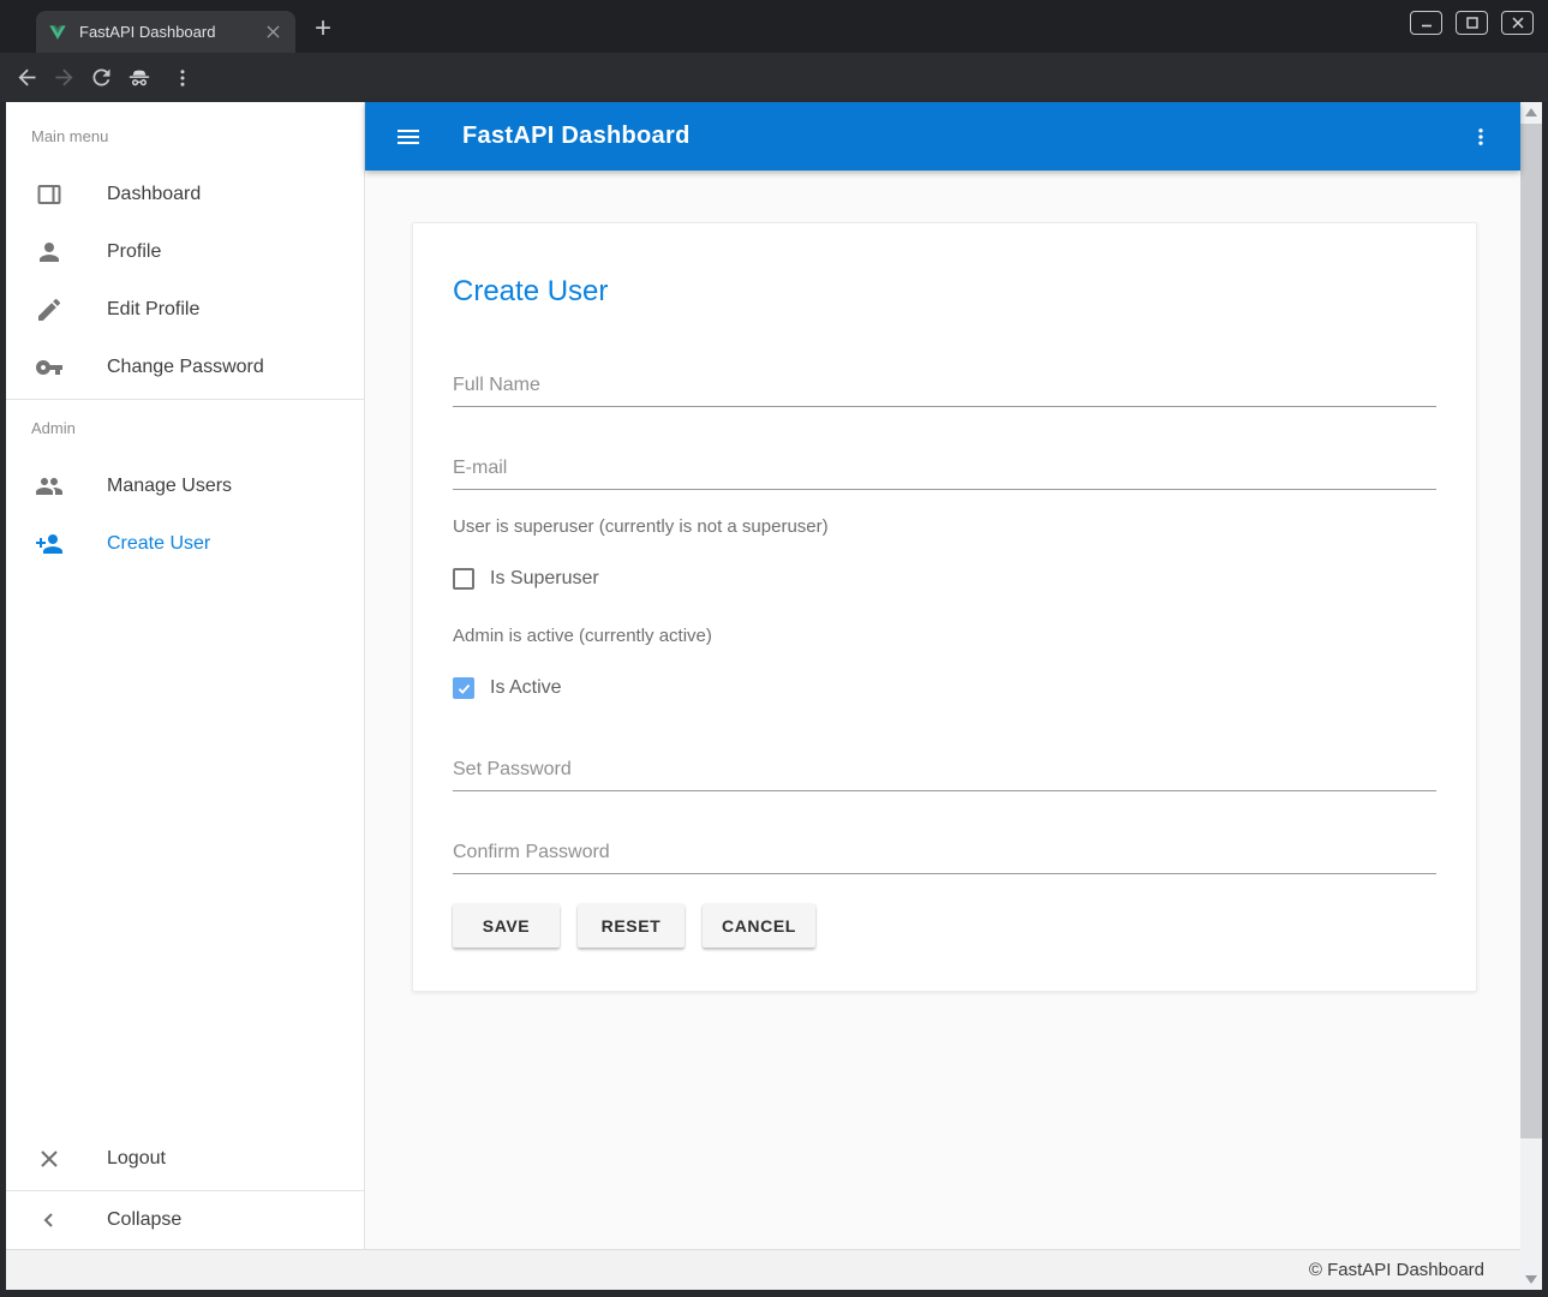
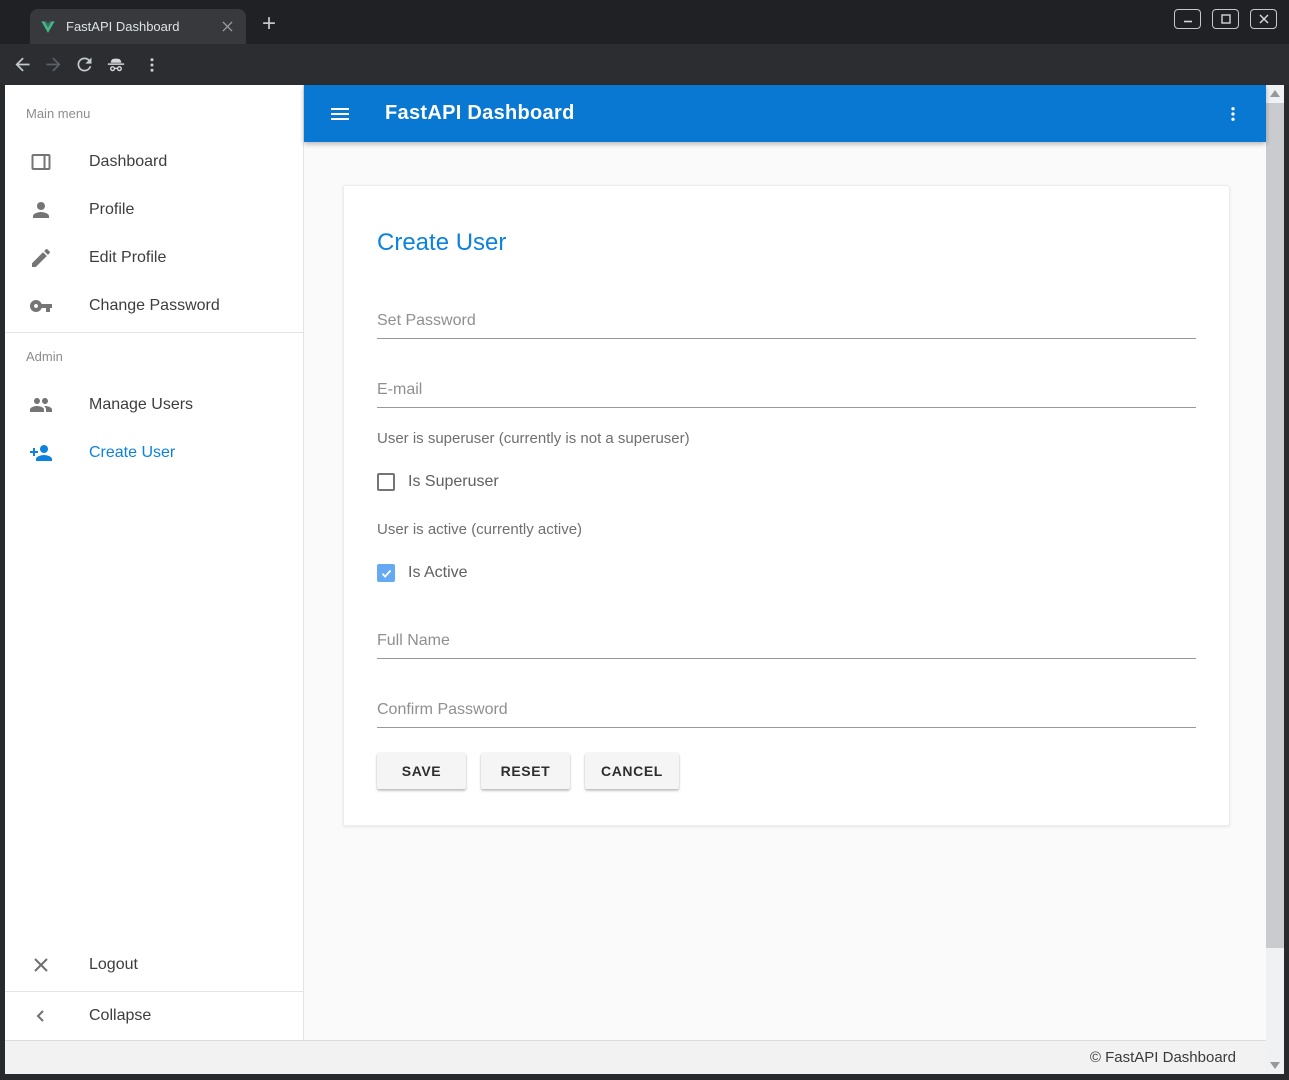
  FastAPI Dashboard
  +
  Main menu
  Dashboard
  Profile
  Edit Profile
  Change Password
  Admin
  Manage Users
  Create User
  Logout
  Collapse
  FastAPI Dashboard
  Create User
- Full Name
+ Set Password
  E-mail
  User is superuser (currently is not a superuser)
  Is Superuser
- Admin is active (currently active)
+ User is active (currently active)
  Is Active
- Set Password
+ Full Name
  Confirm Password
  SAVE
  RESET
  CANCEL
  © FastAPI Dashboard
